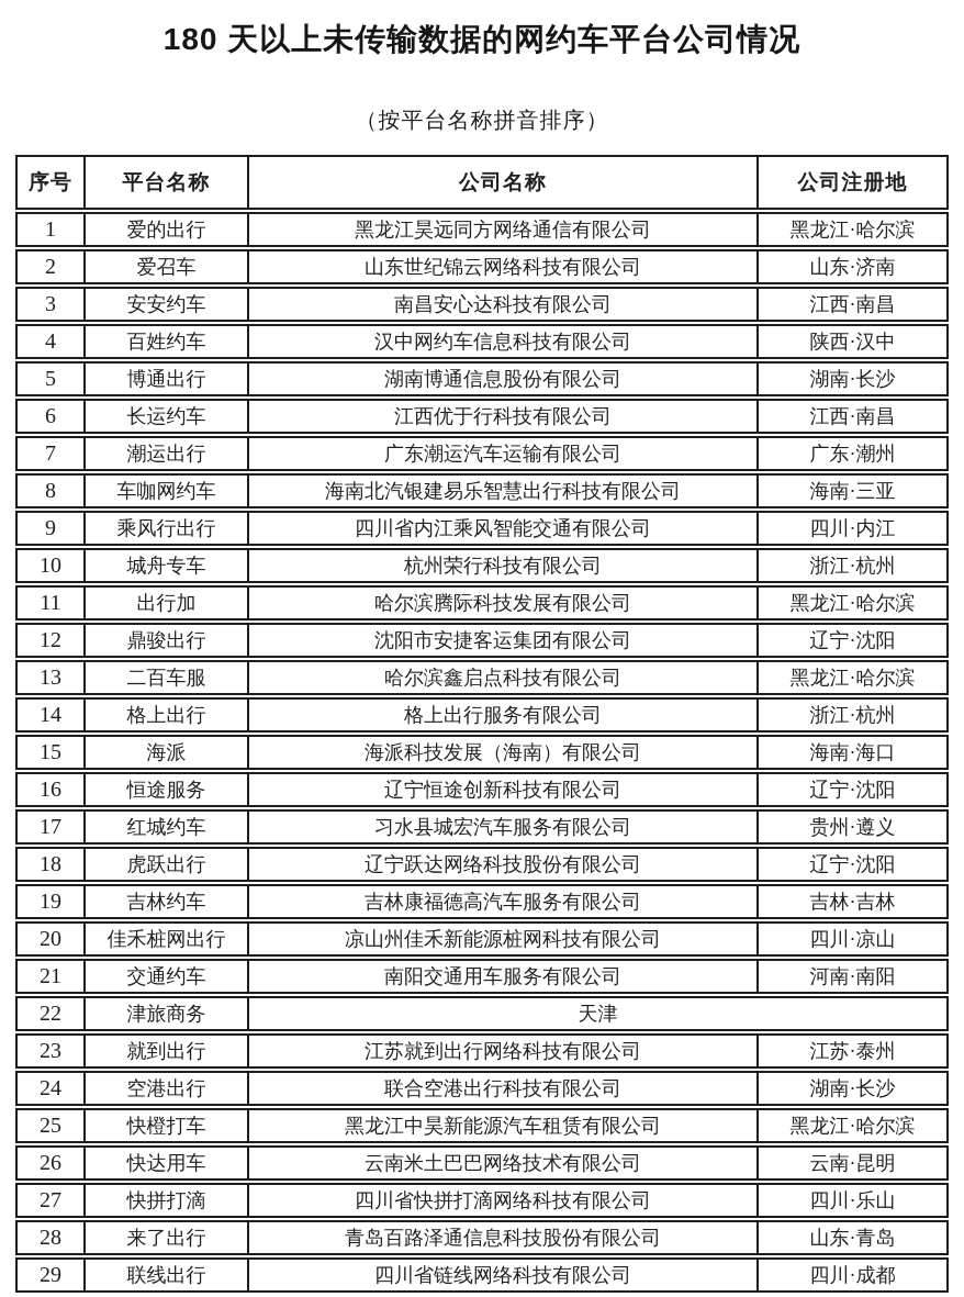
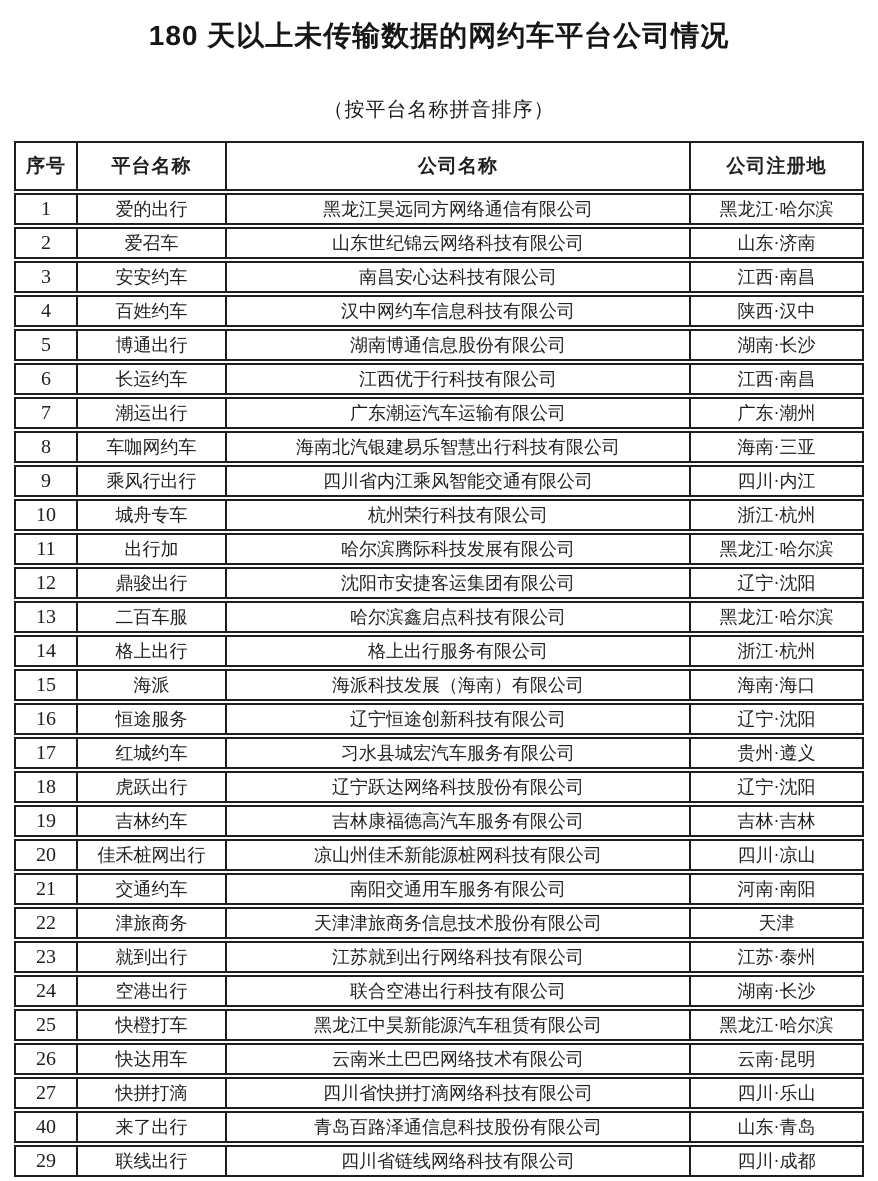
  180 天以上未传输数据的网约车平台公司情况
  （按平台名称拼音排序）
  序号
  平台名称
  公司名称
  公司注册地
  1
  爱的出行
  黑龙江昊远同方网络通信有限公司
  黑龙江·哈尔滨
  2
  爱召车
  山东世纪锦云网络科技有限公司
  山东·济南
  3
  安安约车
  南昌安心达科技有限公司
  江西·南昌
  4
  百姓约车
  汉中网约车信息科技有限公司
  陕西·汉中
  5
  博通出行
  湖南博通信息股份有限公司
  湖南·长沙
  6
  长运约车
  江西优于行科技有限公司
  江西·南昌
  7
  潮运出行
  广东潮运汽车运输有限公司
  广东·潮州
  8
  车咖网约车
  海南北汽银建易乐智慧出行科技有限公司
  海南·三亚
  9
  乘风行出行
  四川省内江乘风智能交通有限公司
  四川·内江
  10
  城舟专车
  杭州荣行科技有限公司
  浙江·杭州
  11
  出行加
  哈尔滨腾际科技发展有限公司
  黑龙江·哈尔滨
  12
  鼎骏出行
  沈阳市安捷客运集团有限公司
  辽宁·沈阳
  13
  二百车服
  哈尔滨鑫启点科技有限公司
  黑龙江·哈尔滨
  14
  格上出行
  格上出行服务有限公司
  浙江·杭州
  15
  海派
  海派科技发展（海南）有限公司
  海南·海口
  16
  恒途服务
  辽宁恒途创新科技有限公司
  辽宁·沈阳
  17
  红城约车
  习水县城宏汽车服务有限公司
  贵州·遵义
  18
  虎跃出行
  辽宁跃达网络科技股份有限公司
  辽宁·沈阳
  19
  吉林约车
  吉林康福德高汽车服务有限公司
  吉林·吉林
  20
  佳禾桩网出行
  凉山州佳禾新能源桩网科技有限公司
  四川·凉山
  21
  交通约车
  南阳交通用车服务有限公司
  河南·南阳
  22
  津旅商务
+ 天津津旅商务信息技术股份有限公司
  天津
  23
  就到出行
  江苏就到出行网络科技有限公司
  江苏·泰州
  24
  空港出行
  联合空港出行科技有限公司
  湖南·长沙
  25
  快橙打车
  黑龙江中昊新能源汽车租赁有限公司
  黑龙江·哈尔滨
  26
  快达用车
  云南米土巴巴网络技术有限公司
  云南·昆明
  27
  快拼打滴
  四川省快拼打滴网络科技有限公司
  四川·乐山
- 28
+ 40
  来了出行
  青岛百路泽通信息科技股份有限公司
  山东·青岛
  29
  联线出行
  四川省链线网络科技有限公司
  四川·成都
